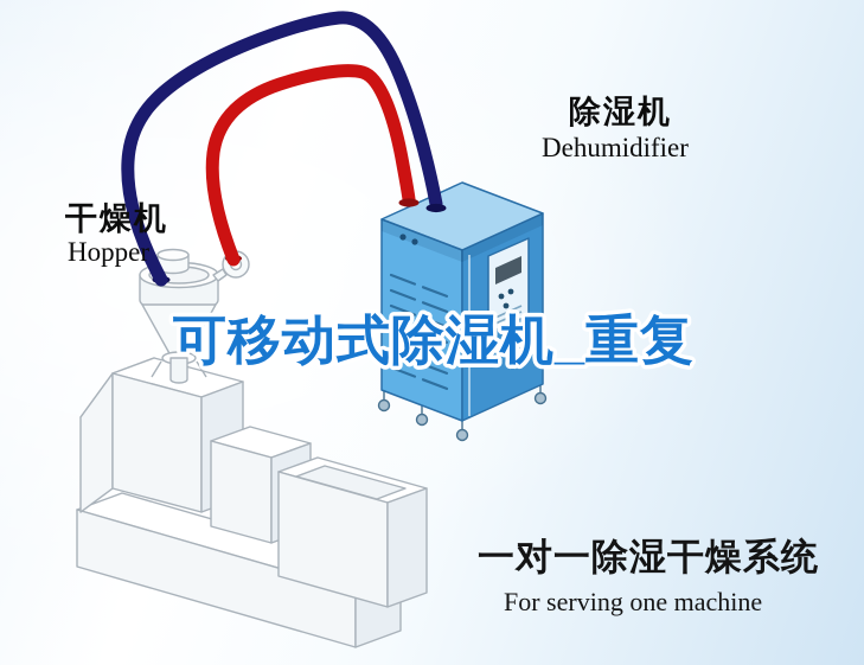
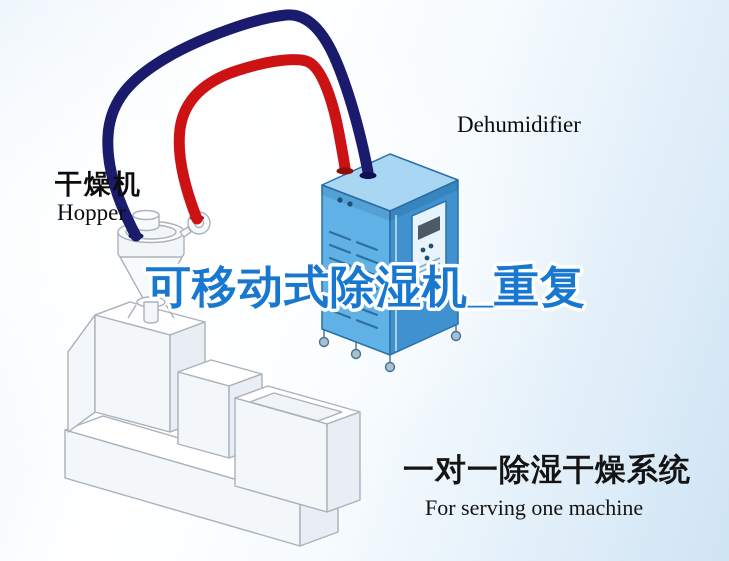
  干燥机
  Hopper
- 除湿机
  Dehumidifier
  可移动式除湿机_重复
  一对一除湿干燥系统
  For serving one machine
